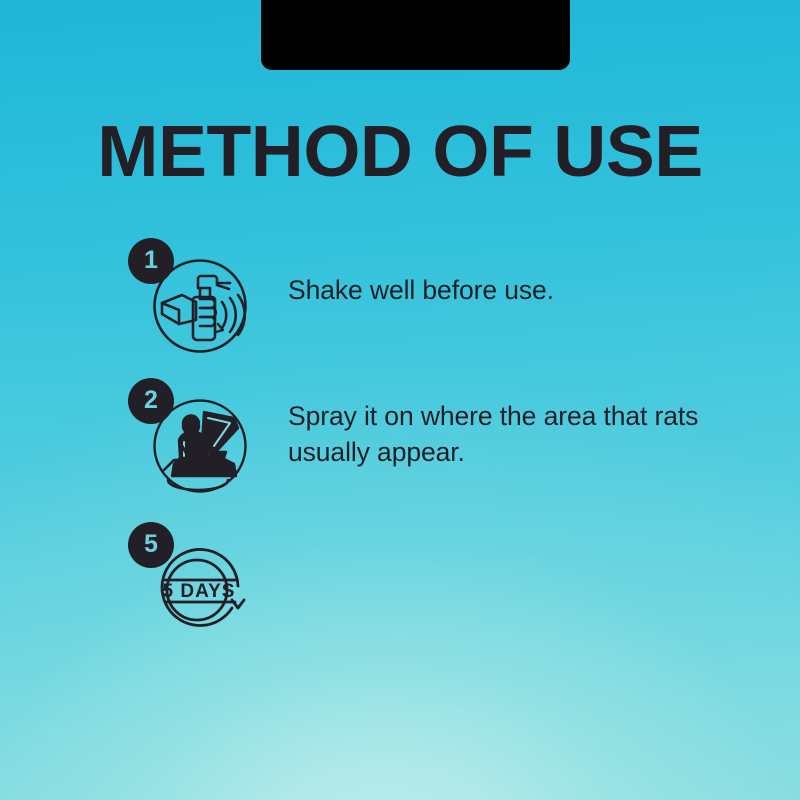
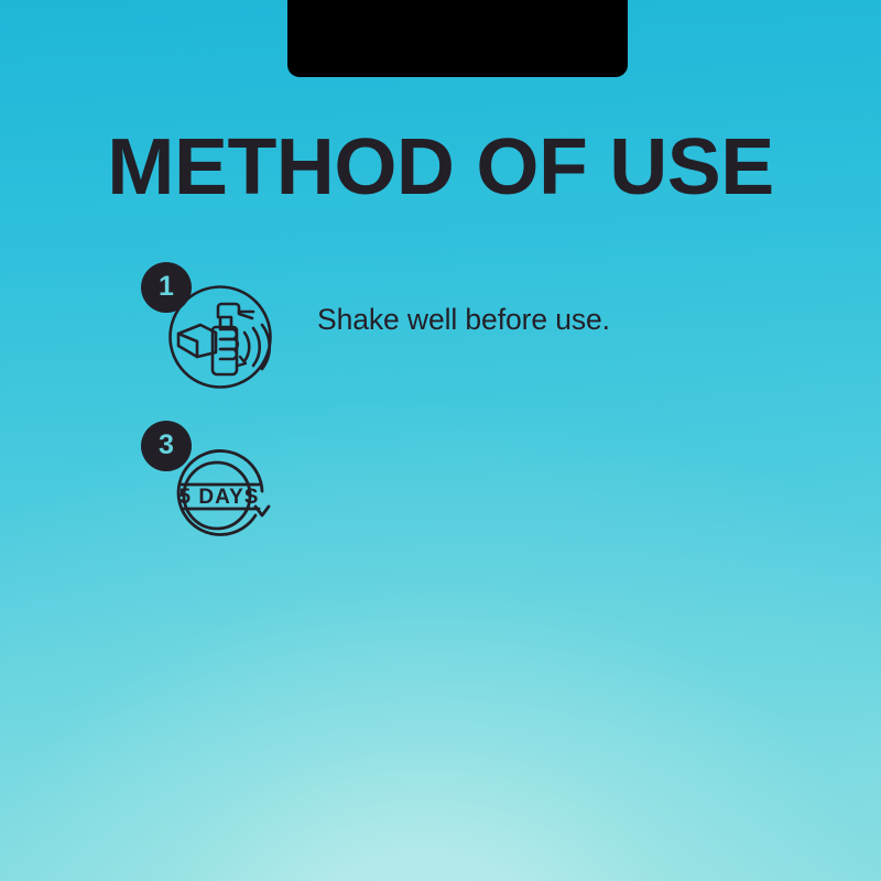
  METHOD OF USE
  1
  Shake well before use.
- 2
- Spray it on where the area that rats usually appear.
  5 DAYS
- 5
+ 3
